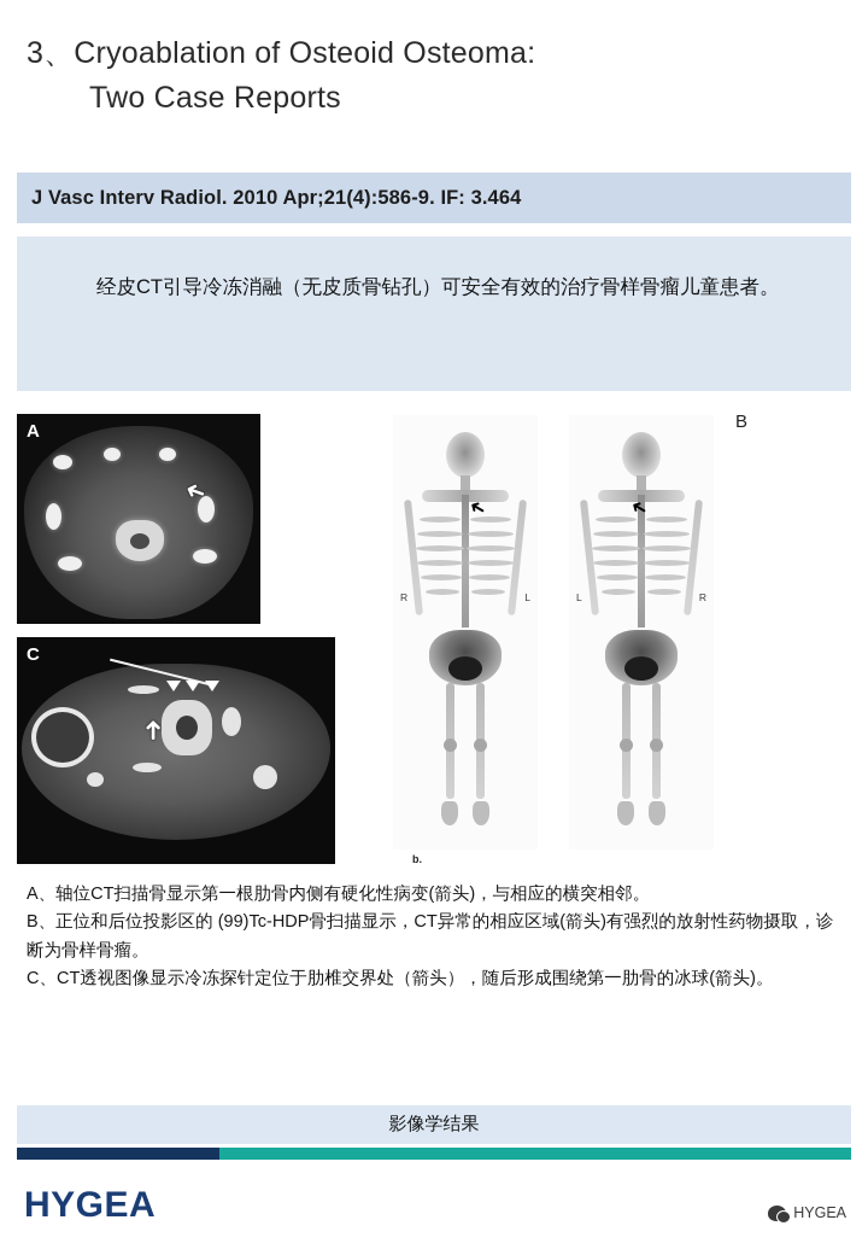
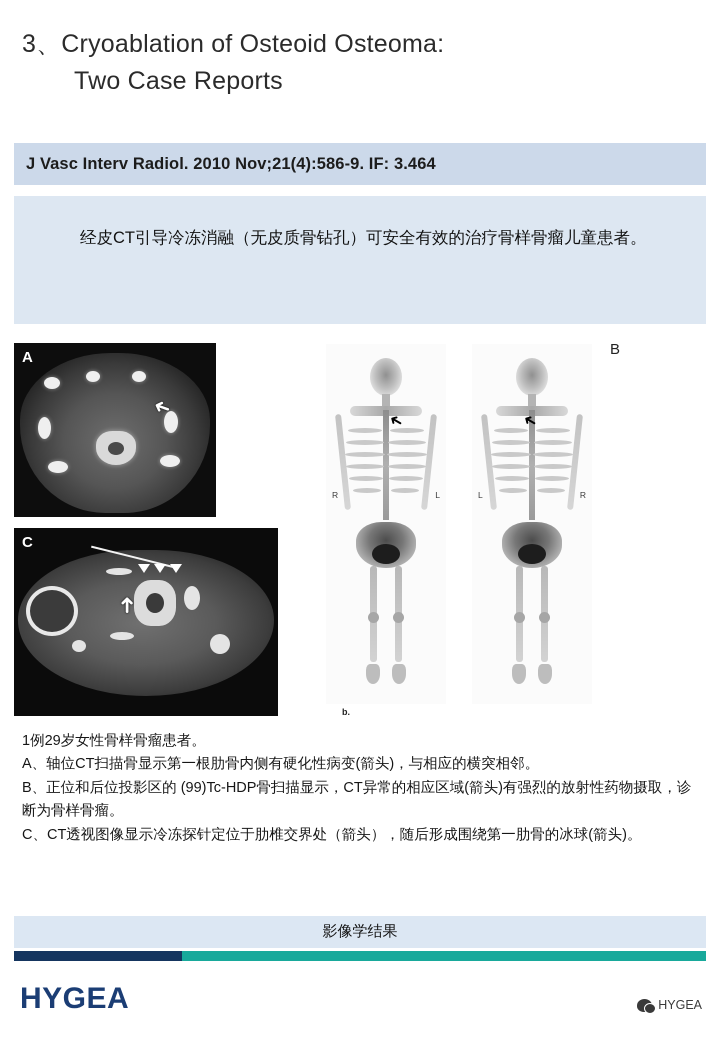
  3、Cryoablation of Osteoid Osteoma:
  Two Case Reports
- J Vasc Interv Radiol. 2010 Apr;21(4):586-9. IF: 3.464
+ J Vasc Interv Radiol. 2010 Nov;21(4):586-9. IF: 3.464
  经皮CT引导冷冻消融（无皮质骨钻孔）可安全有效的治疗骨样骨瘤儿童患者。
  A
  C
  R
  L
  L
  R
  b.
  B
+ 1例29岁女性骨样骨瘤患者。
  A、轴位CT扫描骨显示第一根肋骨内侧有硬化性病变(箭头)，与相应的横突相邻。
  B、正位和后位投影区的 (99)Tc-HDP骨扫描显示，CT异常的相应区域(箭头)有强烈的放射性药物摄取，诊断为骨样骨瘤。
  C、CT透视图像显示冷冻探针定位于肋椎交界处（箭头），随后形成围绕第一肋骨的冰球(箭头)。
  影像学结果
  HYGEA
  HYGEA
